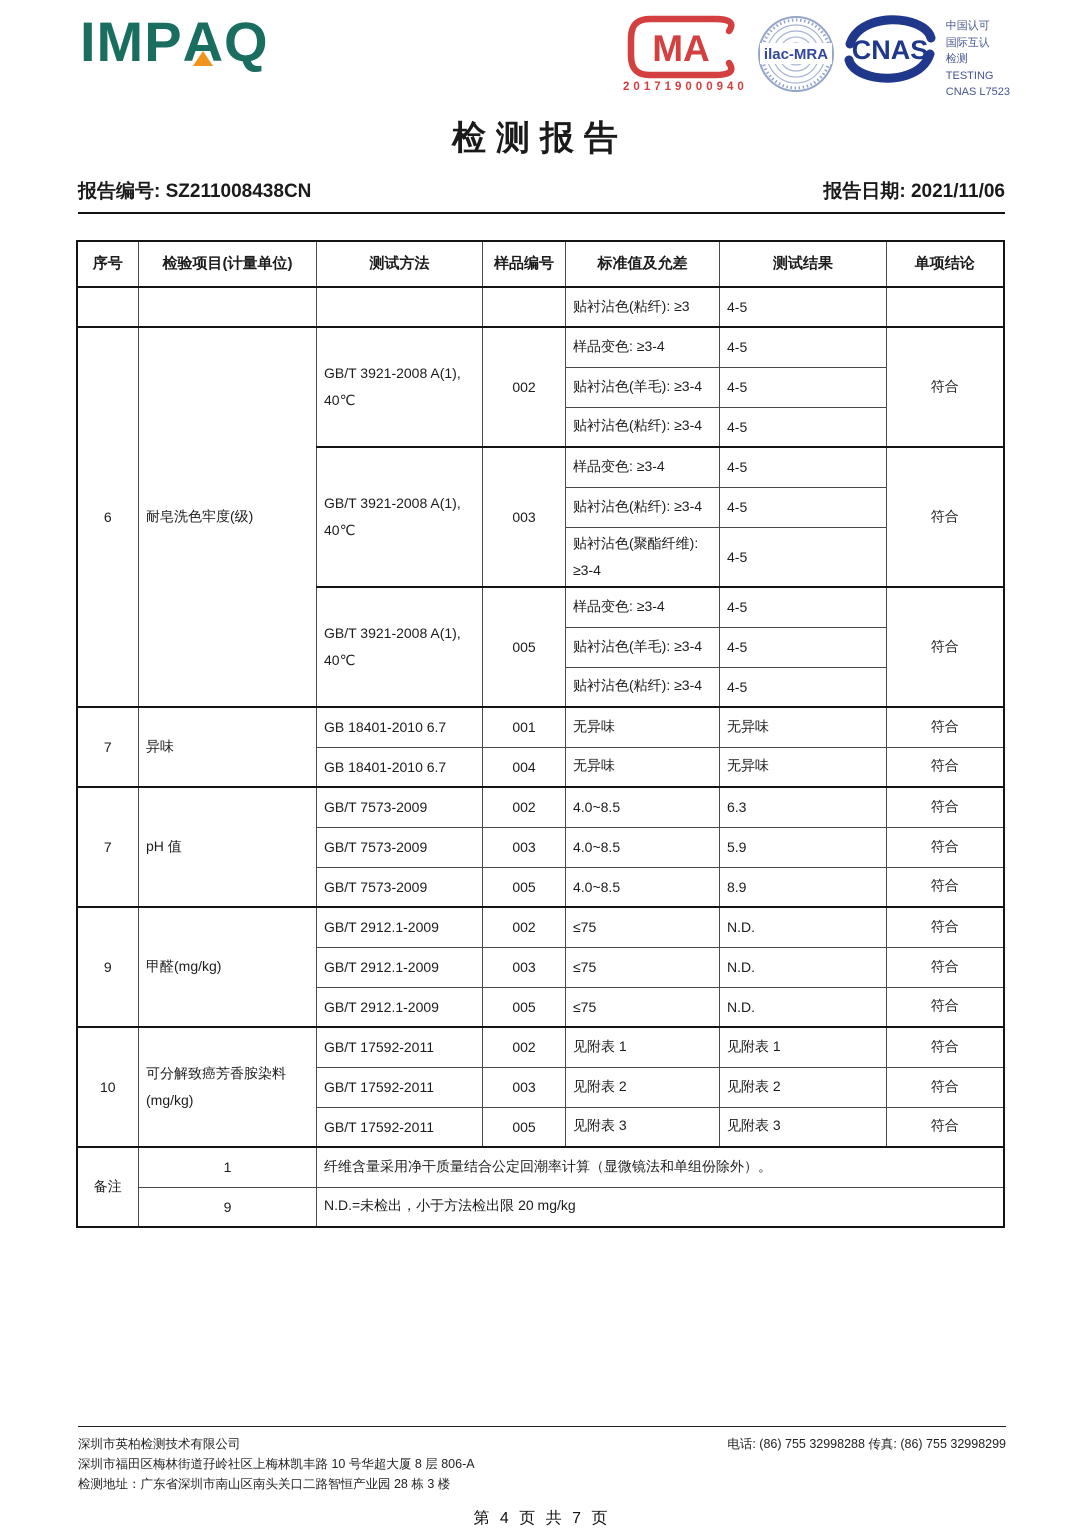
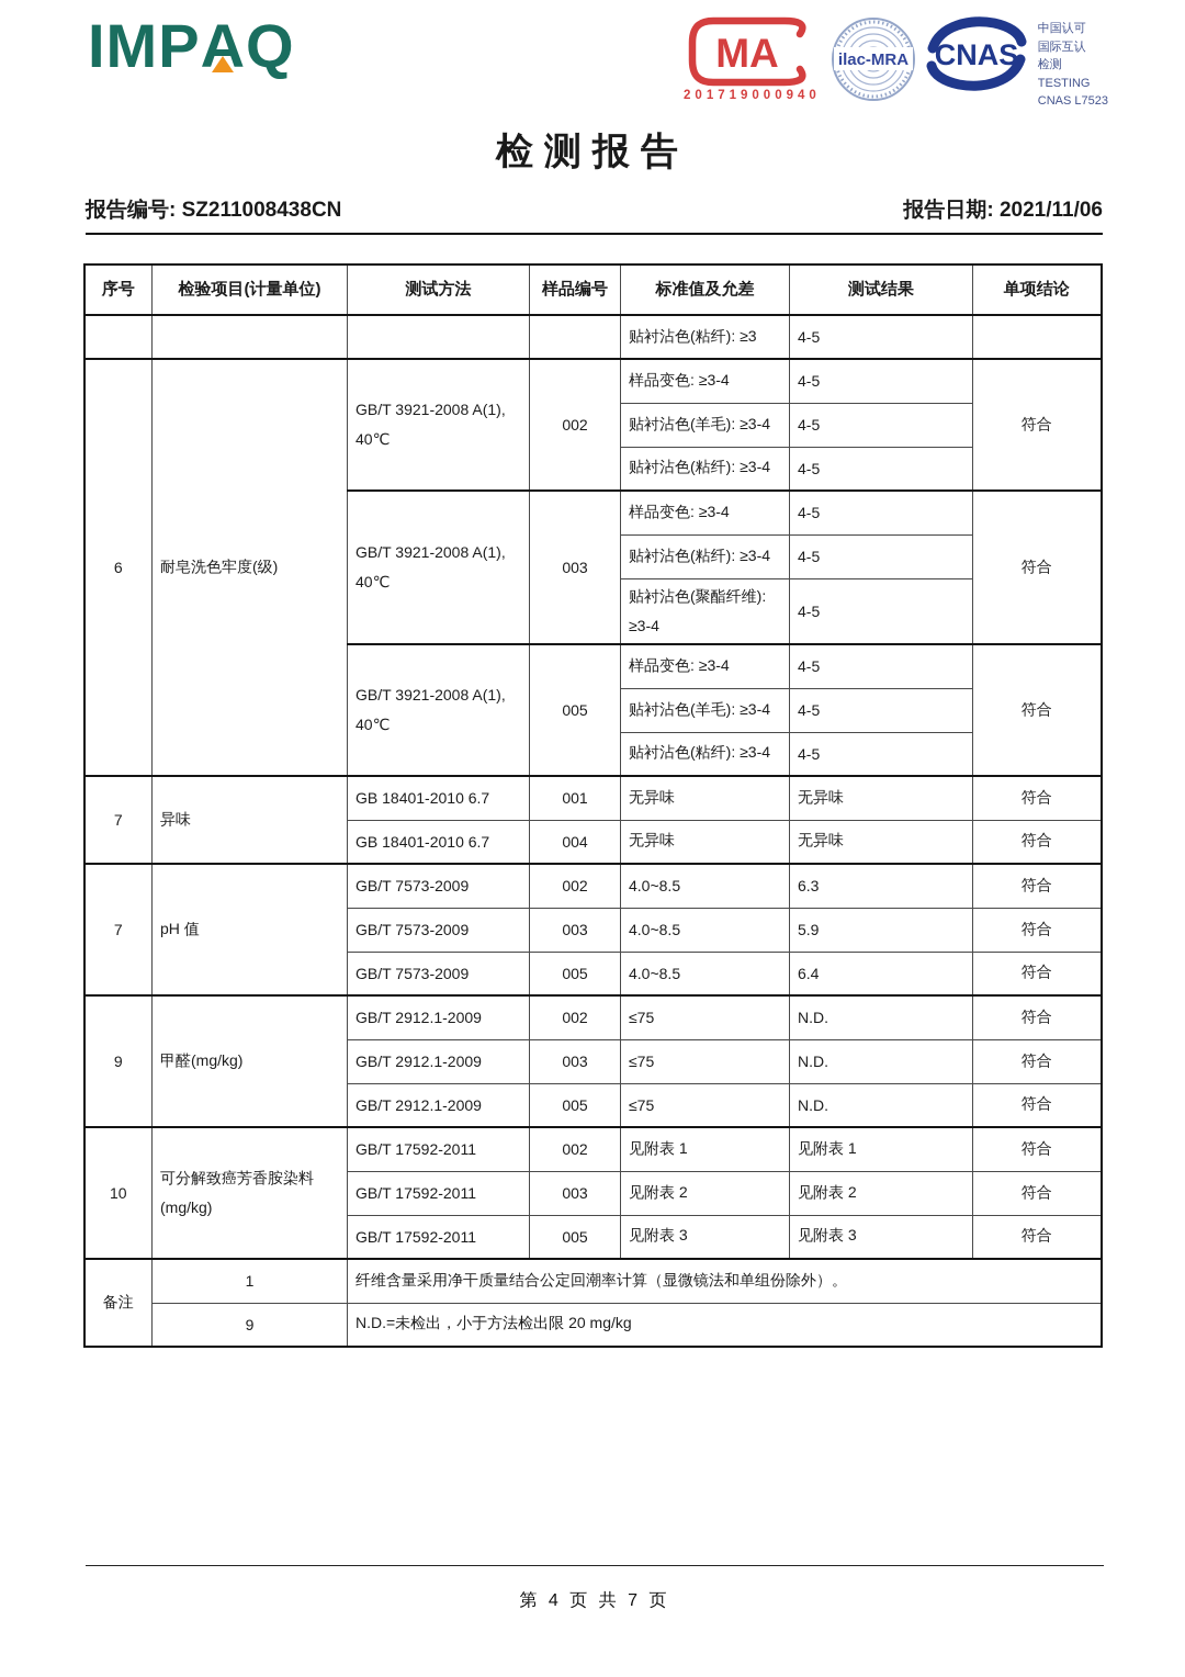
  IMPAQ
  MA
  201719000940
  ilac-MRA
  CNAS
  中国认可
  国际互认
  检测
  TESTING
  CNAS L7523
  检测报告
  报告编号: SZ211008438CN
  报告日期: 2021/11/06
  序号	检验项目(计量单位)	测试方法	样品编号	标准值及允差	测试结果	单项结论
  				贴衬沾色(粘纤): ≥3	4-5
  6	耐皂洗色牢度(级)	GB/T 3921-2008 A(1),40℃	002	样品变色: ≥3-4	4-5	符合
  贴衬沾色(羊毛): ≥3-4	4-5
  贴衬沾色(粘纤): ≥3-4	4-5
  GB/T 3921-2008 A(1),40℃	003	样品变色: ≥3-4	4-5	符合
  贴衬沾色(粘纤): ≥3-4	4-5
  贴衬沾色(聚酯纤维):≥3-4	4-5
  GB/T 3921-2008 A(1),40℃	005	样品变色: ≥3-4	4-5	符合
  贴衬沾色(羊毛): ≥3-4	4-5
  贴衬沾色(粘纤): ≥3-4	4-5
  7	异味	GB 18401-2010 6.7	001	无异味	无异味	符合
  GB 18401-2010 6.7	004	无异味	无异味	符合
  7	pH 值	GB/T 7573-2009	002	4.0~8.5	6.3	符合
  GB/T 7573-2009	003	4.0~8.5	5.9	符合
- GB/T 7573-2009	005	4.0~8.5	8.9	符合
+ GB/T 7573-2009	005	4.0~8.5	6.4	符合
  9	甲醛(mg/kg)	GB/T 2912.1-2009	002	≤75	N.D.	符合
  GB/T 2912.1-2009	003	≤75	N.D.	符合
  GB/T 2912.1-2009	005	≤75	N.D.	符合
  10	可分解致癌芳香胺染料(mg/kg)	GB/T 17592-2011	002	见附表 1	见附表 1	符合
  GB/T 17592-2011	003	见附表 2	见附表 2	符合
  GB/T 17592-2011	005	见附表 3	见附表 3	符合
  备注	1	纤维含量采用净干质量结合公定回潮率计算（显微镜法和单组份除外）。
  9	N.D.=未检出，小于方法检出限 20 mg/kg
- 深圳市英柏检测技术有限公司
- 电话: (86) 755 32998288 传真: (86) 755 32998299
- 深圳市福田区梅林街道孖岭社区上梅林凯丰路 10 号华超大厦 8 层 806-A
- 检测地址：广东省深圳市南山区南头关口二路智恒产业园 28 栋 3 楼
  第 4 页 共 7 页
